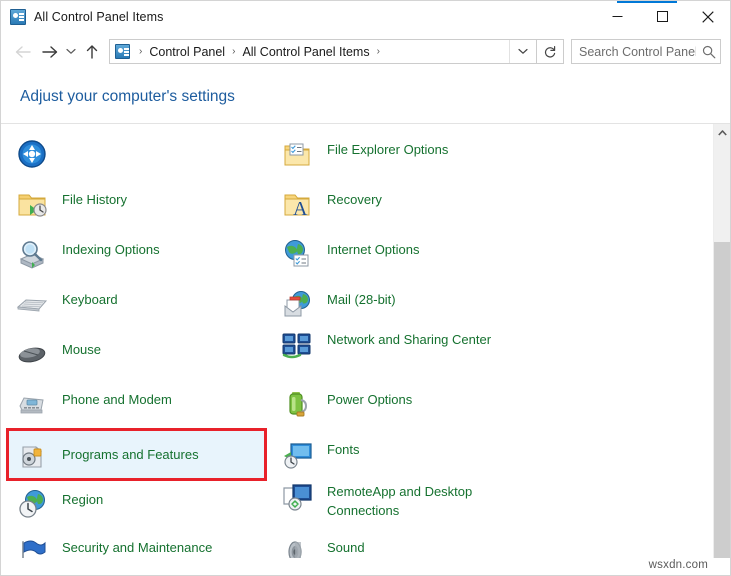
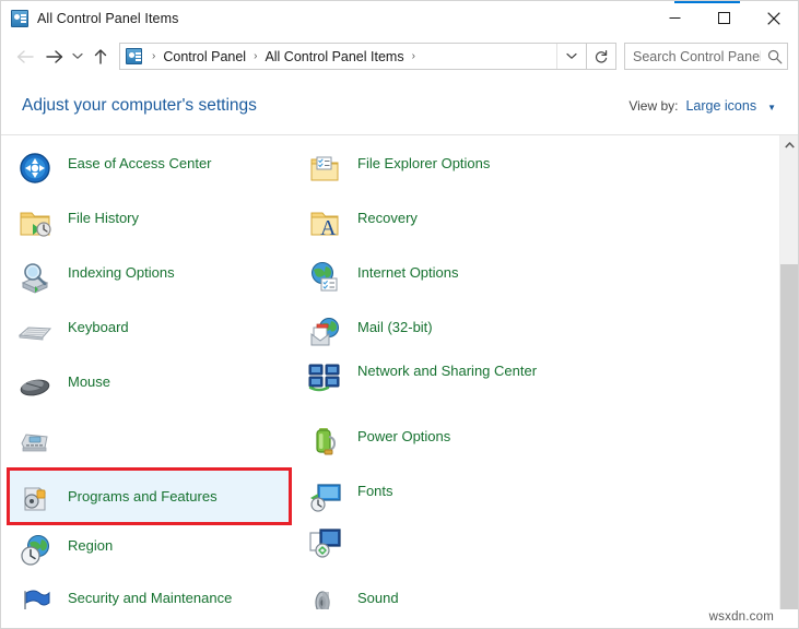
  All Control Panel Items
  ›
  Control Panel
  ›
  All Control Panel Items
  ›
  Search Control Pane
  Adjust your computer's settings
+ View by:
+ Large icons
+ ▼
+ Ease of Access Center
  File History
  Indexing Options
  Keyboard
  Mouse
- Phone and Modem
  Programs and Features
  Region
  Security and Maintenance
  File Explorer Options
  A
  Recovery
  Internet Options
- Mail (28-bit)
+ Mail (32-bit)
  Network and Sharing Center
  Power Options
  Fonts
- RemoteApp and Desktop Connections
  Sound
  wsxdn.com
